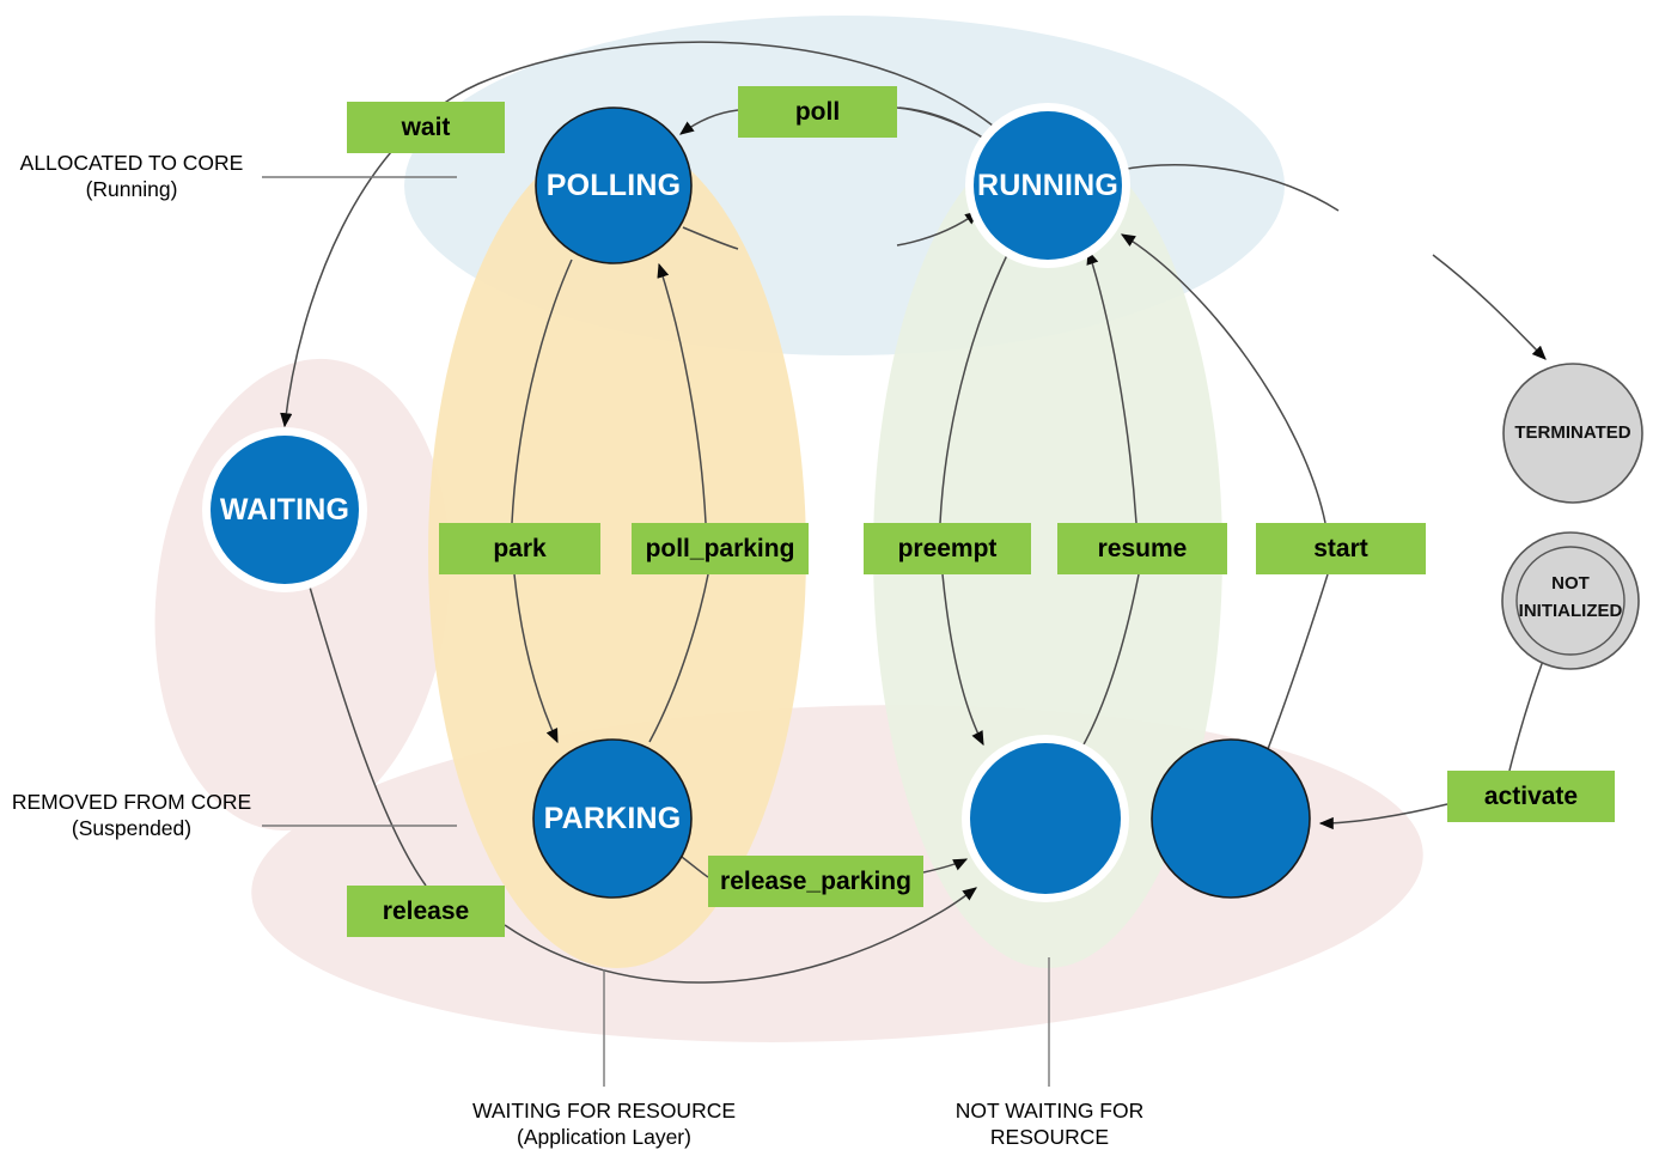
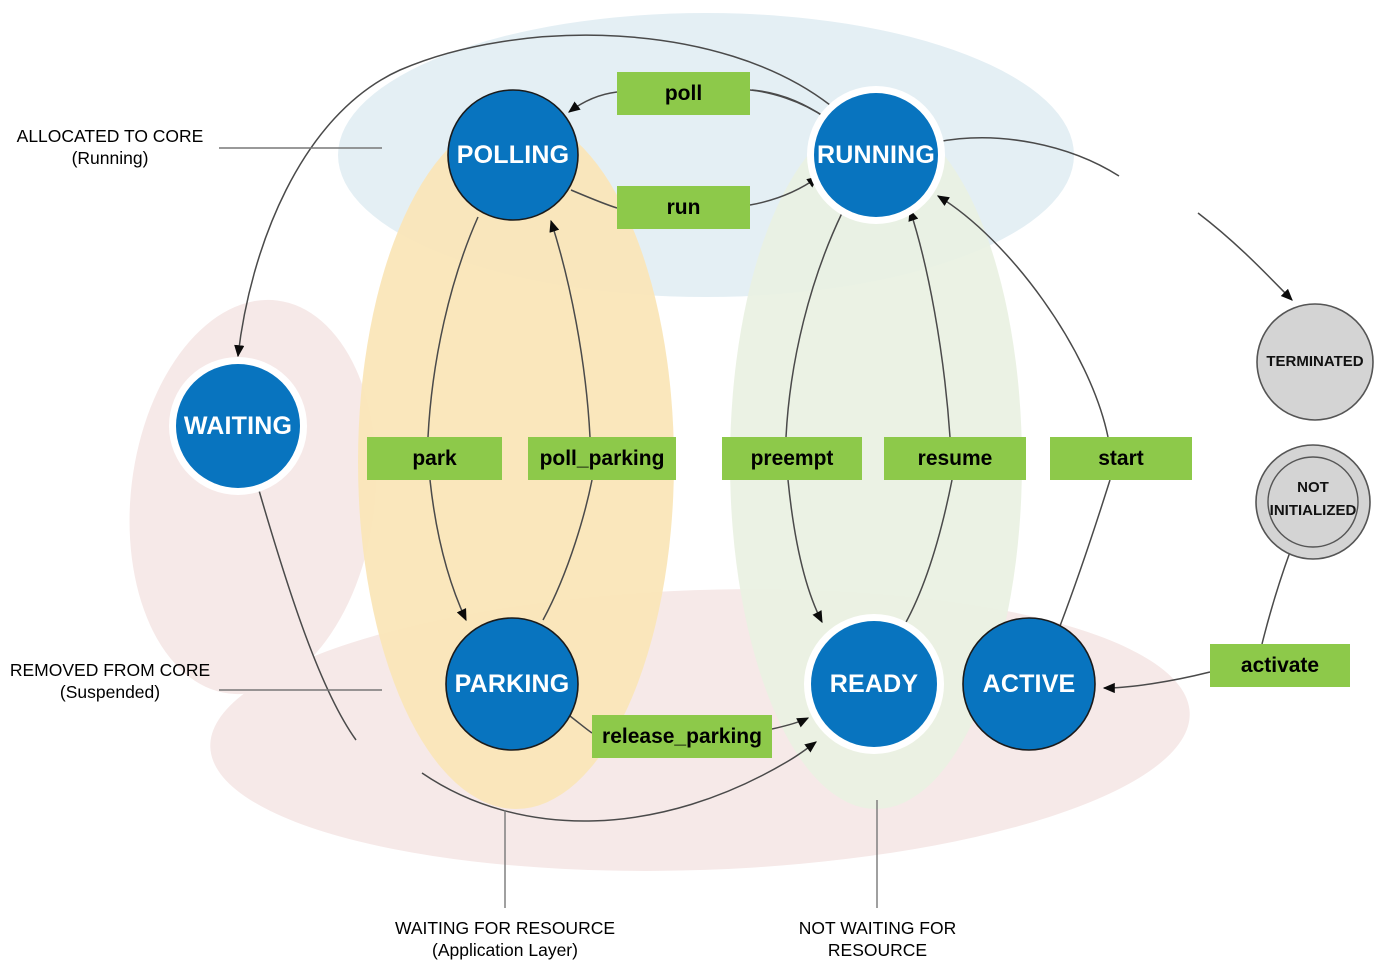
  POLLING
  RUNNING
  WAITING
  PARKING
+ READY
+ ACTIVE
  TERMINATED
  NOT
  INITIALIZED
- wait
  poll
+ run
  park
  poll_parking
  preempt
  resume
  start
  activate
- release
  release_parking
  ALLOCATED TO CORE
  (Running)
  REMOVED FROM CORE
  (Suspended)
  WAITING FOR RESOURCE
  (Application Layer)
  NOT WAITING FOR
  RESOURCE
